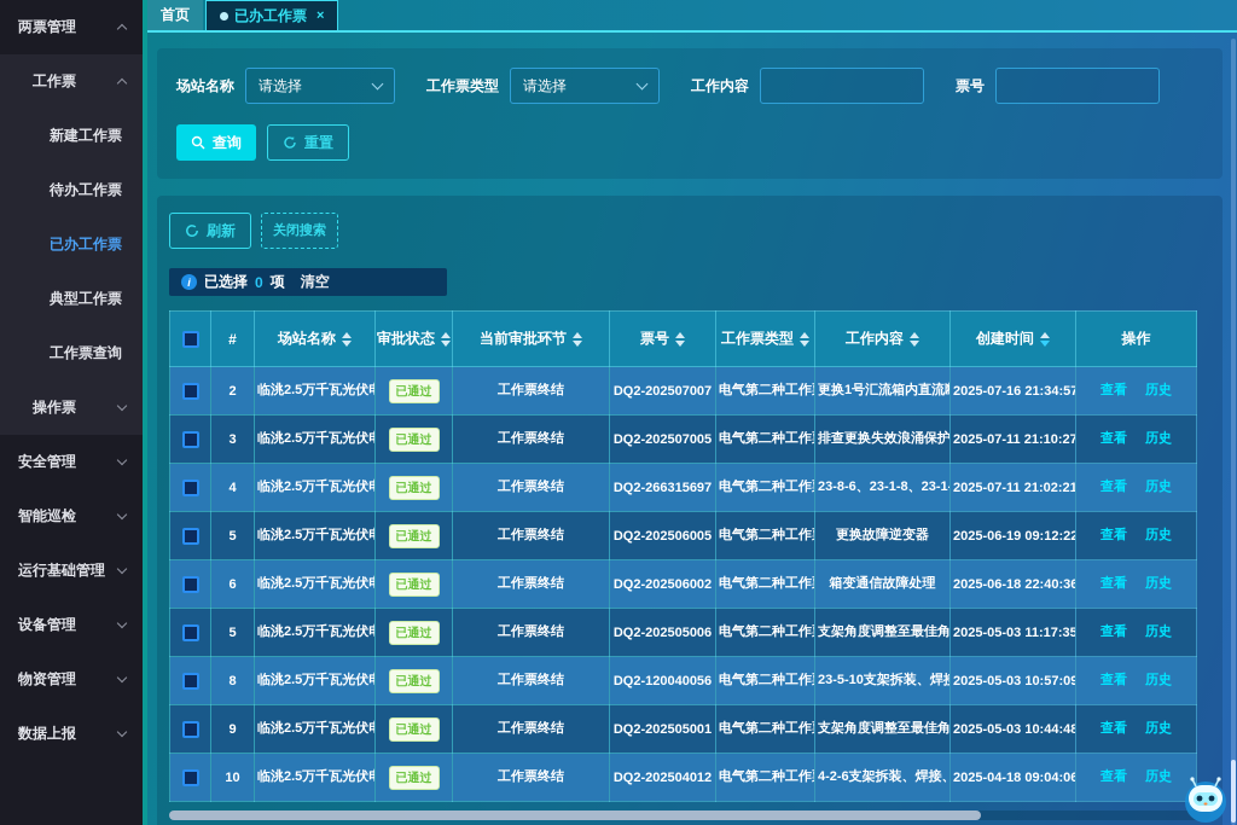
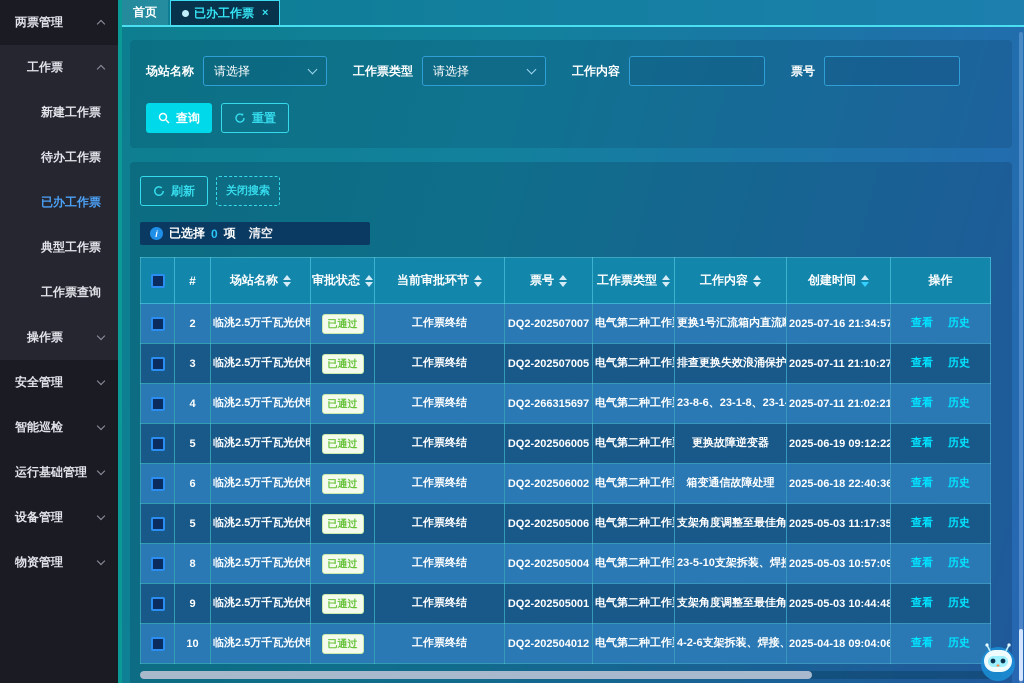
  两票管理
  工作票
  新建工作票
  待办工作票
  已办工作票
  典型工作票
  工作票查询
  操作票
  安全管理
  智能巡检
  运行基础管理
  设备管理
  物资管理
- 数据上报
  首页
  已办工作票
  ×
  场站名称
  请选择
  工作票类型
  请选择
  工作内容
  票号
  查询
  重置
  刷新
  关闭搜索
  i
  已选择
  0
  项
  清空
  	#	场站名称	审批状态	当前审批环节	票号	工作票类型	工作内容	创建时间	操作
  	2	临洮2.5万千瓦光伏	已通过	工作票终结	DQ2-202507007	电气第二种工作	更换1号汇流箱内直流	2025-07-16 21:34:57	查看 历史
  	3	临洮2.5万千瓦光伏	已通过	工作票终结	DQ2-202507005	电气第二种工作	排查更换失效浪涌保护	2025-07-11 21:10:27	查看 历史
  	4	临洮2.5万千瓦光伏	已通过	工作票终结	DQ2-266315697	电气第二种工作	23-8-6、23-1-8、23-1	2025-07-11 21:02:21	查看 历史
  	5	临洮2.5万千瓦光伏	已通过	工作票终结	DQ2-202506005	电气第二种工作	更换故障逆变器	2025-06-19 09:12:22	查看 历史
  	6	临洮2.5万千瓦光伏	已通过	工作票终结	DQ2-202506002	电气第二种工作	箱变通信故障处理	2025-06-18 22:40:36	查看 历史
  	5	临洮2.5万千瓦光伏	已通过	工作票终结	DQ2-202505006	电气第二种工作	支架角度调整至最佳角	2025-05-03 11:17:35	查看 历史
- 	8	临洮2.5万千瓦光伏	已通过	工作票终结	DQ2-120040056	电气第二种工作	23-5-10支架拆装、焊	2025-05-03 10:57:09	查看 历史
+ 	8	临洮2.5万千瓦光伏	已通过	工作票终结	DQ2-202505004	电气第二种工作	23-5-10支架拆装、焊	2025-05-03 10:57:09	查看 历史
  	9	临洮2.5万千瓦光伏	已通过	工作票终结	DQ2-202505001	电气第二种工作	支架角度调整至最佳角	2025-05-03 10:44:48	查看 历史
  	10	临洮2.5万千瓦光伏	已通过	工作票终结	DQ2-202504012	电气第二种工作	4-2-6支架拆装、焊接、	2025-04-18 09:04:06	查看 历史
